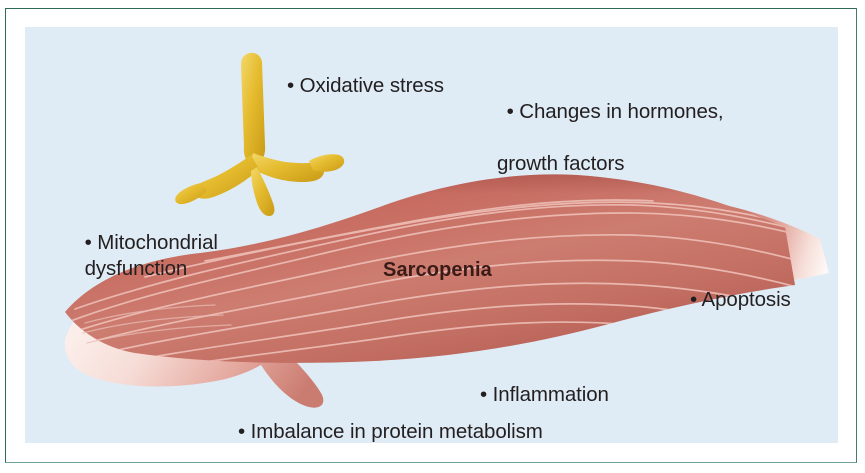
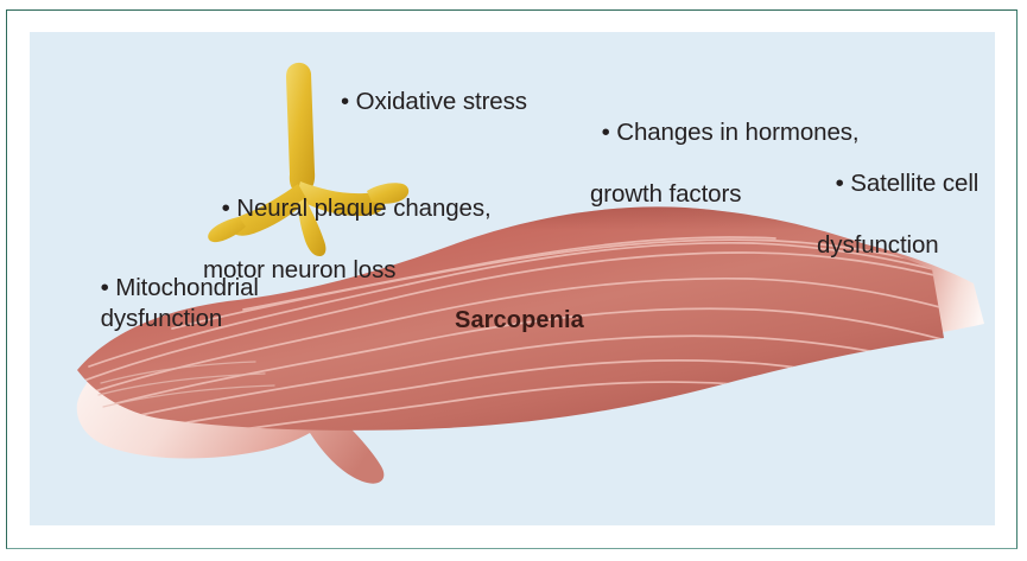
  • Oxidative stress
  • Changes in hormones,
  growth factors
+ • Satellite cell
+ dysfunction
+ • Neural plaque changes,
+ motor neuron loss
  • Mitochondrial dysfunction
  Sarcopenia
- • Apoptosis
- • Inflammation
- • Imbalance in protein metabolism
